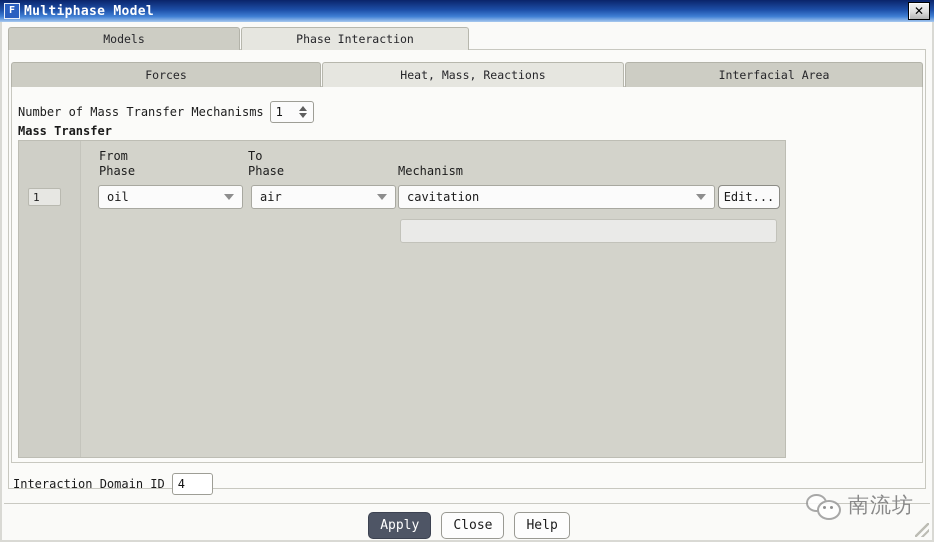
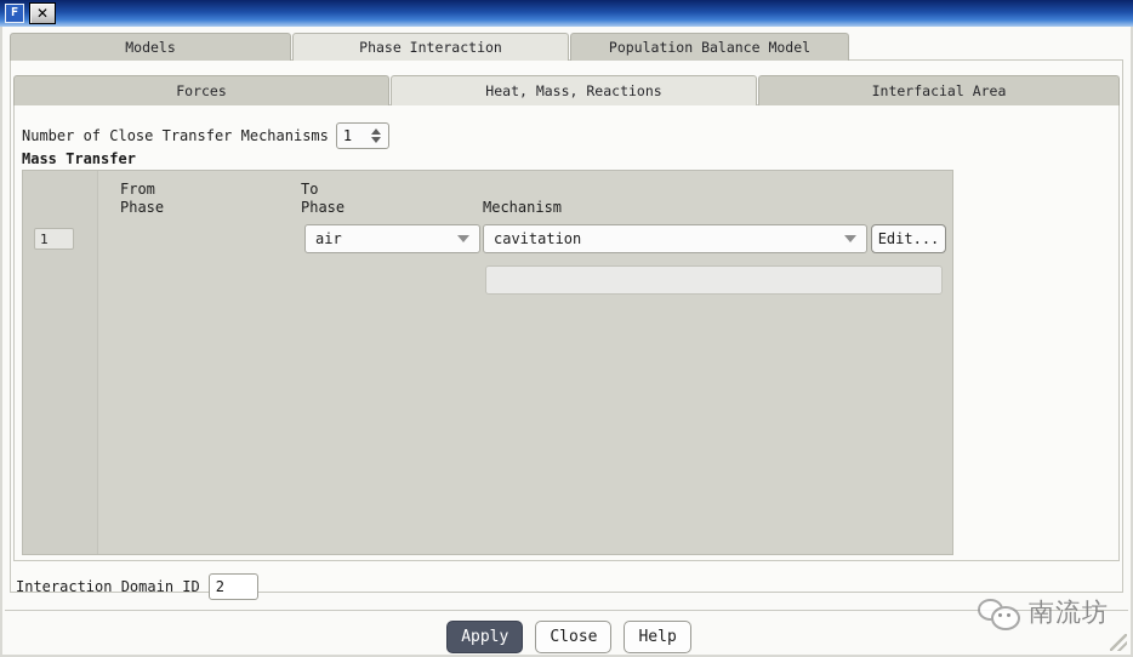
  F
- Multiphase Model
  ✕
  Models
  Phase Interaction
+ Population Balance Model
  Forces
  Heat, Mass, Reactions
  Interfacial Area
- Number of Mass Transfer Mechanisms
+ Number of Close Transfer Mechanisms
  1
  Mass Transfer
  From
  Phase
  To
  Phase
  Mechanism
  1
- oil
  air
  cavitation
  Edit...
  Interaction Domain ID
- 4
+ 2
  Apply
  Close
  Help
  南流坊
